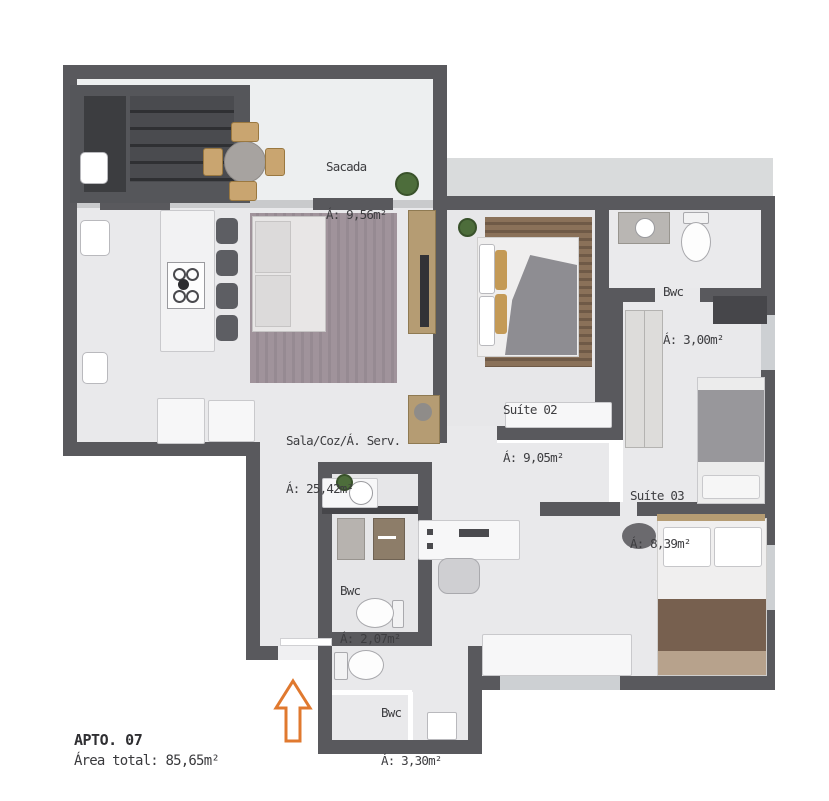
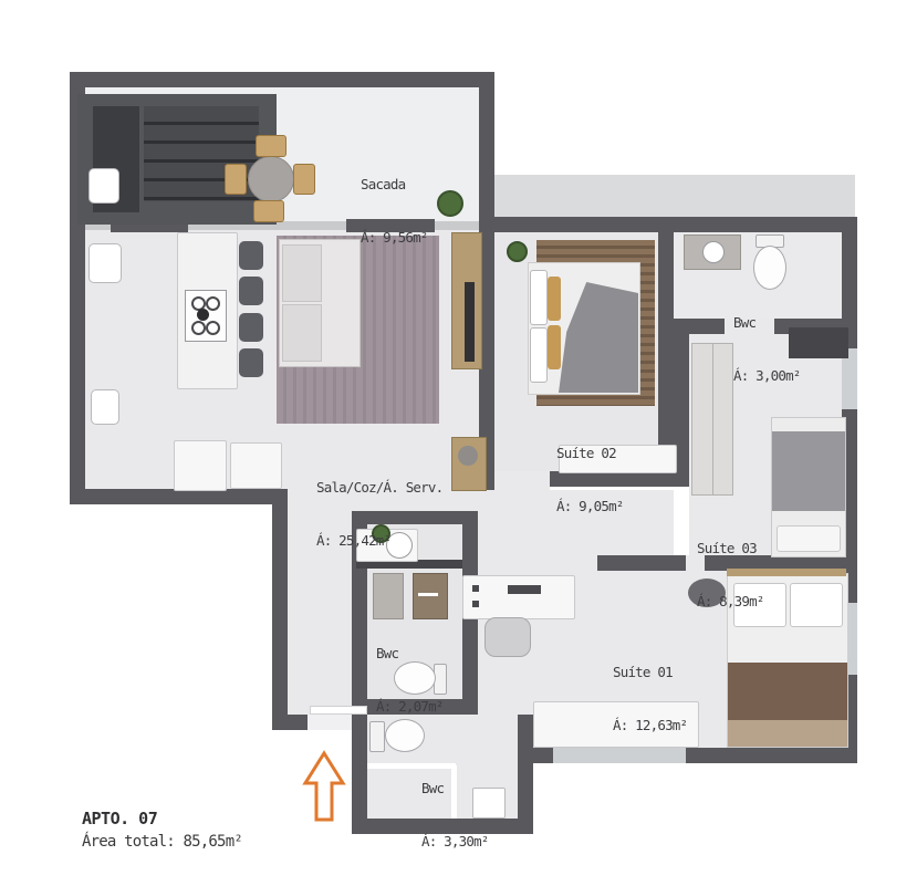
  Sacada
  Á: 9,56m²
  Bwc
  Á: 3,00m²
  Suíte 02
  Á: 9,05m²
  Sala/Coz/Á. Serv.
  Á: 25,42m²
  Suíte 03
  Á: 8,39m²
  Bwc
  Á: 2,07m²
+ Suíte 01
+ Á: 12,63m²
  Bwc
  Á: 3,30m²
  APTO. 07
  Área total: 85,65m²
